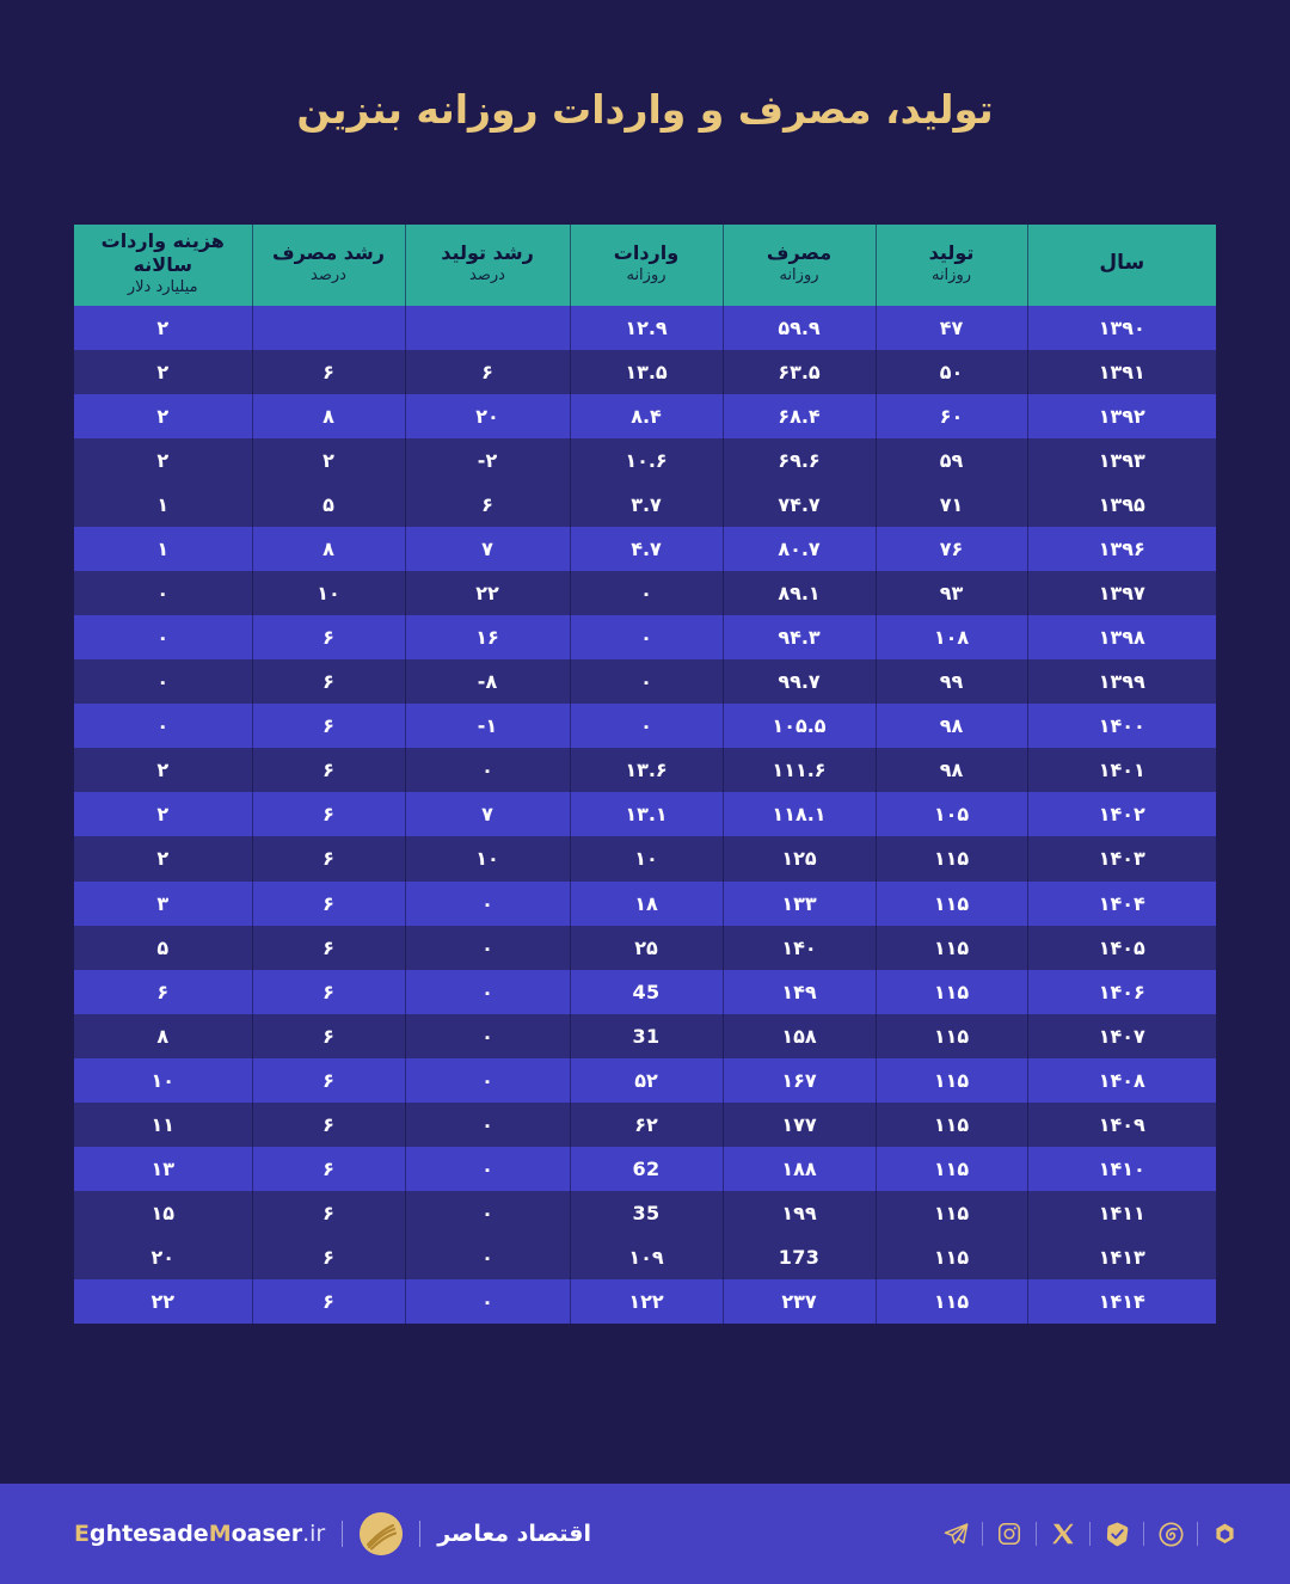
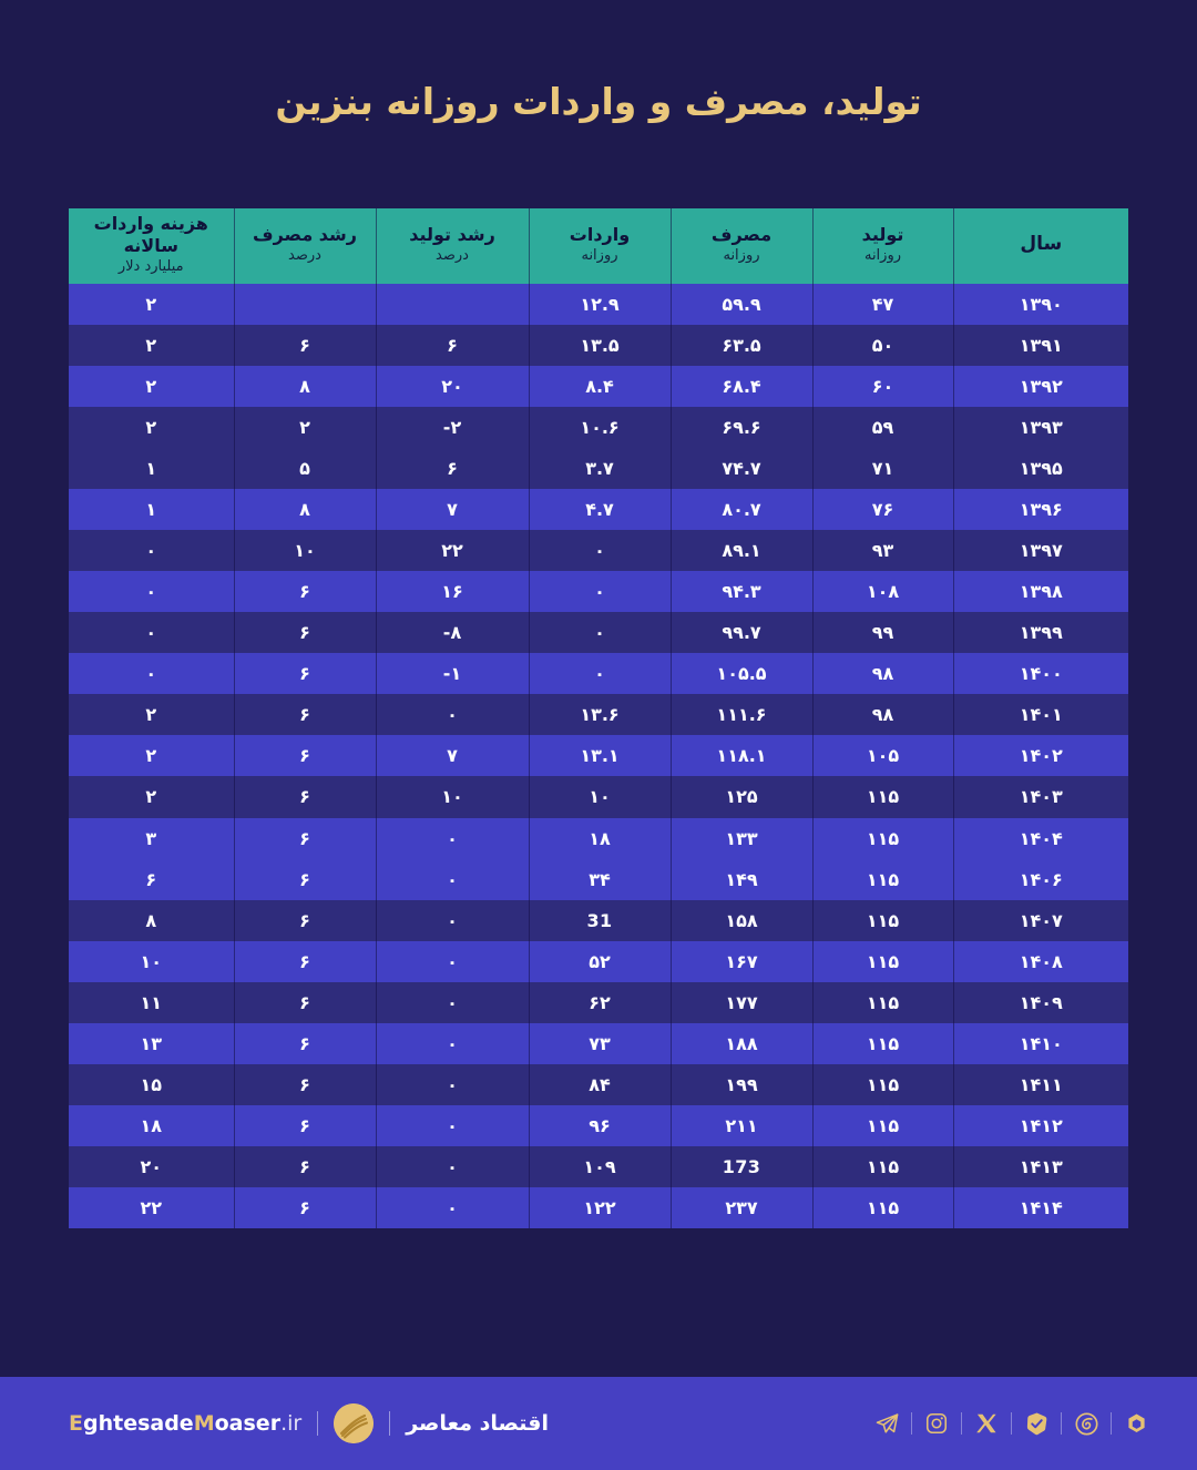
  تولید، مصرف و واردات روزانه بنزین
  سال	تولید روزانه	مصرف روزانه	واردات روزانه	رشد تولید درصد	رشد مصرف درصد	هزینه واردات سالانه میلیارد دلار
  ۱۳۹۰	۴۷	۵۹.۹	۱۲.۹			۲
  ۱۳۹۱	۵۰	۶۳.۵	۱۳.۵	۶	۶	۲
  ۱۳۹۲	۶۰	۶۸.۴	۸.۴	۲۰	۸	۲
  ۱۳۹۳	۵۹	۶۹.۶	۱۰.۶	۲-	۲	۲
  ۱۳۹۵	۷۱	۷۴.۷	۳.۷	۶	۵	۱
  ۱۳۹۶	۷۶	۸۰.۷	۴.۷	۷	۸	۱
  ۱۳۹۷	۹۳	۸۹.۱	۰	۲۲	۱۰	۰
  ۱۳۹۸	۱۰۸	۹۴.۳	۰	۱۶	۶	۰
  ۱۳۹۹	۹۹	۹۹.۷	۰	۸-	۶	۰
  ۱۴۰۰	۹۸	۱۰۵.۵	۰	۱-	۶	۰
  ۱۴۰۱	۹۸	۱۱۱.۶	۱۳.۶	۰	۶	۲
  ۱۴۰۲	۱۰۵	۱۱۸.۱	۱۳.۱	۷	۶	۲
  ۱۴۰۳	۱۱۵	۱۲۵	۱۰	۱۰	۶	۲
  ۱۴۰۴	۱۱۵	۱۳۳	۱۸	۰	۶	۳
- ۱۴۰۵	۱۱۵	۱۴۰	۲۵	۰	۶	۵
- ۱۴۰۶	۱۱۵	۱۴۹	45	۰	۶	۶
+ ۱۴۰۶	۱۱۵	۱۴۹	۳۴	۰	۶	۶
  ۱۴۰۷	۱۱۵	۱۵۸	31	۰	۶	۸
  ۱۴۰۸	۱۱۵	۱۶۷	۵۲	۰	۶	۱۰
  ۱۴۰۹	۱۱۵	۱۷۷	۶۲	۰	۶	۱۱
- ۱۴۱۰	۱۱۵	۱۸۸	62	۰	۶	۱۳
+ ۱۴۱۰	۱۱۵	۱۸۸	۷۳	۰	۶	۱۳
- ۱۴۱۱	۱۱۵	۱۹۹	35	۰	۶	۱۵
+ ۱۴۱۱	۱۱۵	۱۹۹	۸۴	۰	۶	۱۵
+ ۱۴۱۲	۱۱۵	۲۱۱	۹۶	۰	۶	۱۸
  ۱۴۱۳	۱۱۵	173	۱۰۹	۰	۶	۲۰
  ۱۴۱۴	۱۱۵	۲۳۷	۱۲۲	۰	۶	۲۲
  EghtesadeMoaser.ir
  اقتصاد معاصر
